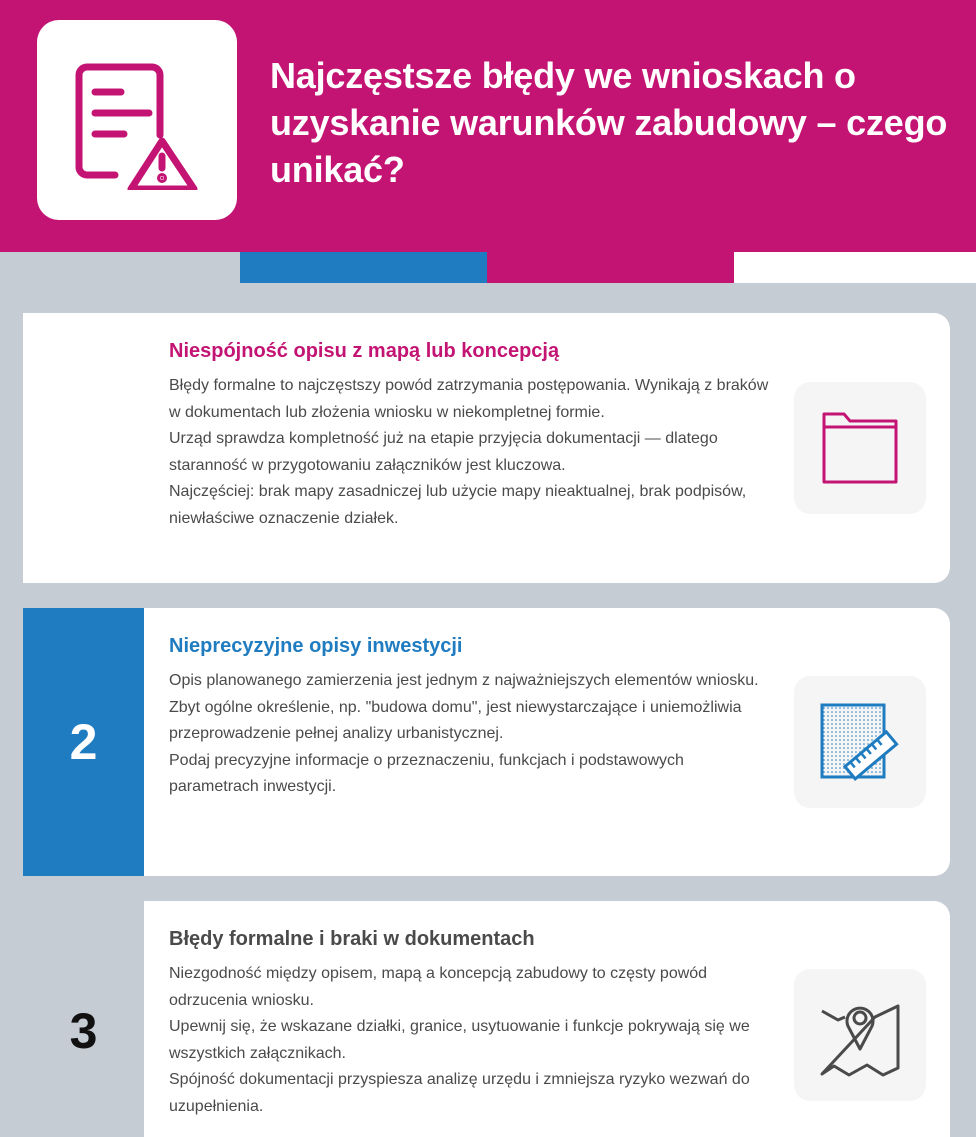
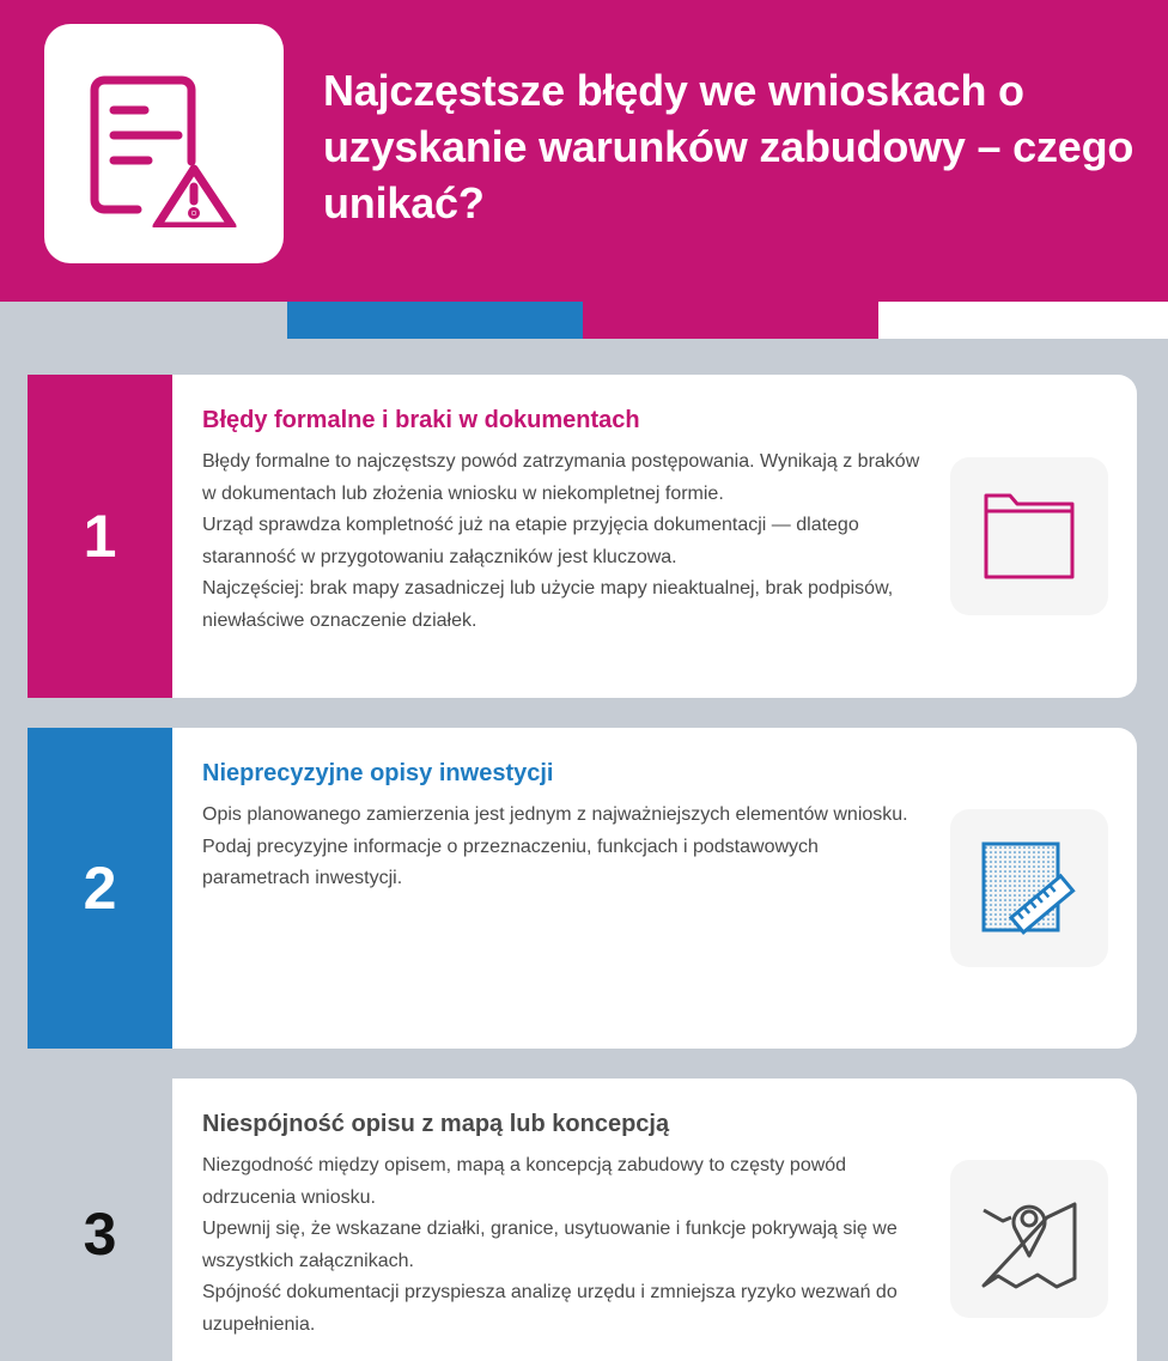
  Najczęstsze błędy we wnioskach o uzyskanie warunków zabudowy – czego unikać?
+ 1
- Niespójność opisu z mapą lub koncepcją
+ Błędy formalne i braki w dokumentach
  Błędy formalne to najczęstszy powód zatrzymania postępowania. Wynikają z braków w dokumentach lub złożenia wniosku w niekompletnej formie.
  Urząd sprawdza kompletność już na etapie przyjęcia dokumentacji — dlatego staranność w przygotowaniu załączników jest kluczowa.
  Najczęściej: brak mapy zasadniczej lub użycie mapy nieaktualnej, brak podpisów, niewłaściwe oznaczenie działek.
  2
  Nieprecyzyjne opisy inwestycji
  Opis planowanego zamierzenia jest jednym z najważniejszych elementów wniosku.
- Zbyt ogólne określenie, np. "budowa domu", jest niewystarczające i uniemożliwia przeprowadzenie pełnej analizy urbanistycznej.
  Podaj precyzyjne informacje o przeznaczeniu, funkcjach i podstawowych parametrach inwestycji.
  3
- Błędy formalne i braki w dokumentach
+ Niespójność opisu z mapą lub koncepcją
  Niezgodność między opisem, mapą a koncepcją zabudowy to częsty powód odrzucenia wniosku.
  Upewnij się, że wskazane działki, granice, usytuowanie i funkcje pokrywają się we wszystkich załącznikach.
  Spójność dokumentacji przyspiesza analizę urzędu i zmniejsza ryzyko wezwań do uzupełnienia.
